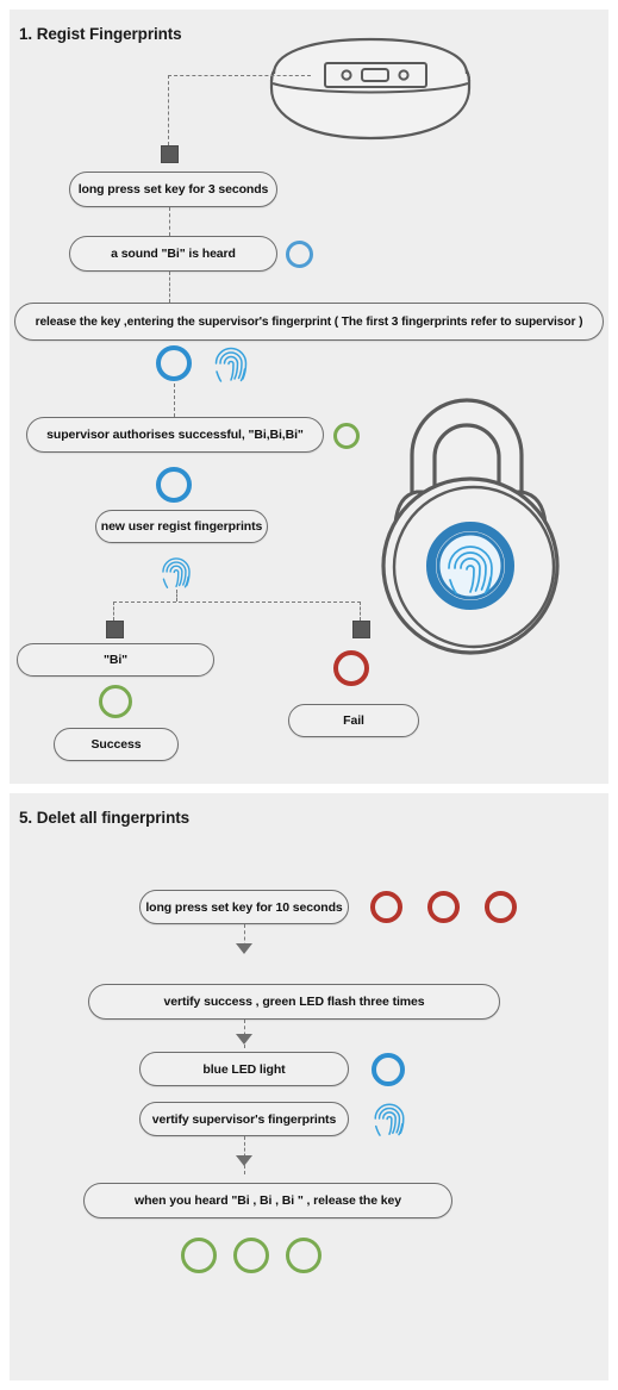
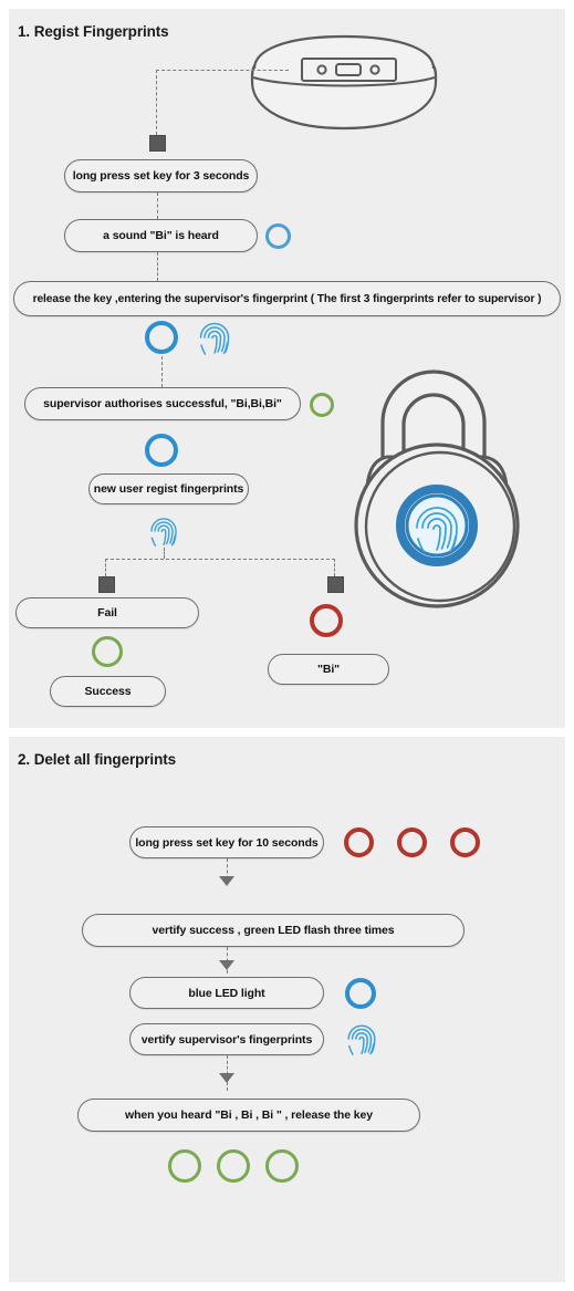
  1. Regist Fingerprints
  long press set key for 3 seconds
  a sound "Bi" is heard
  release the key ,entering the supervisor's fingerprint ( The first 3 fingerprints refer to supervisor )
  supervisor authorises successful, "Bi,Bi,Bi"
  new user regist fingerprints
- "Bi"
+ Fail
  Success
- Fail
+ "Bi"
- 5. Delet all fingerprints
+ 2. Delet all fingerprints
  long press set key for 10 seconds
  vertify success , green LED flash three times
  blue LED light
  vertify supervisor's fingerprints
  when you heard "Bi , Bi , Bi " , release the key
